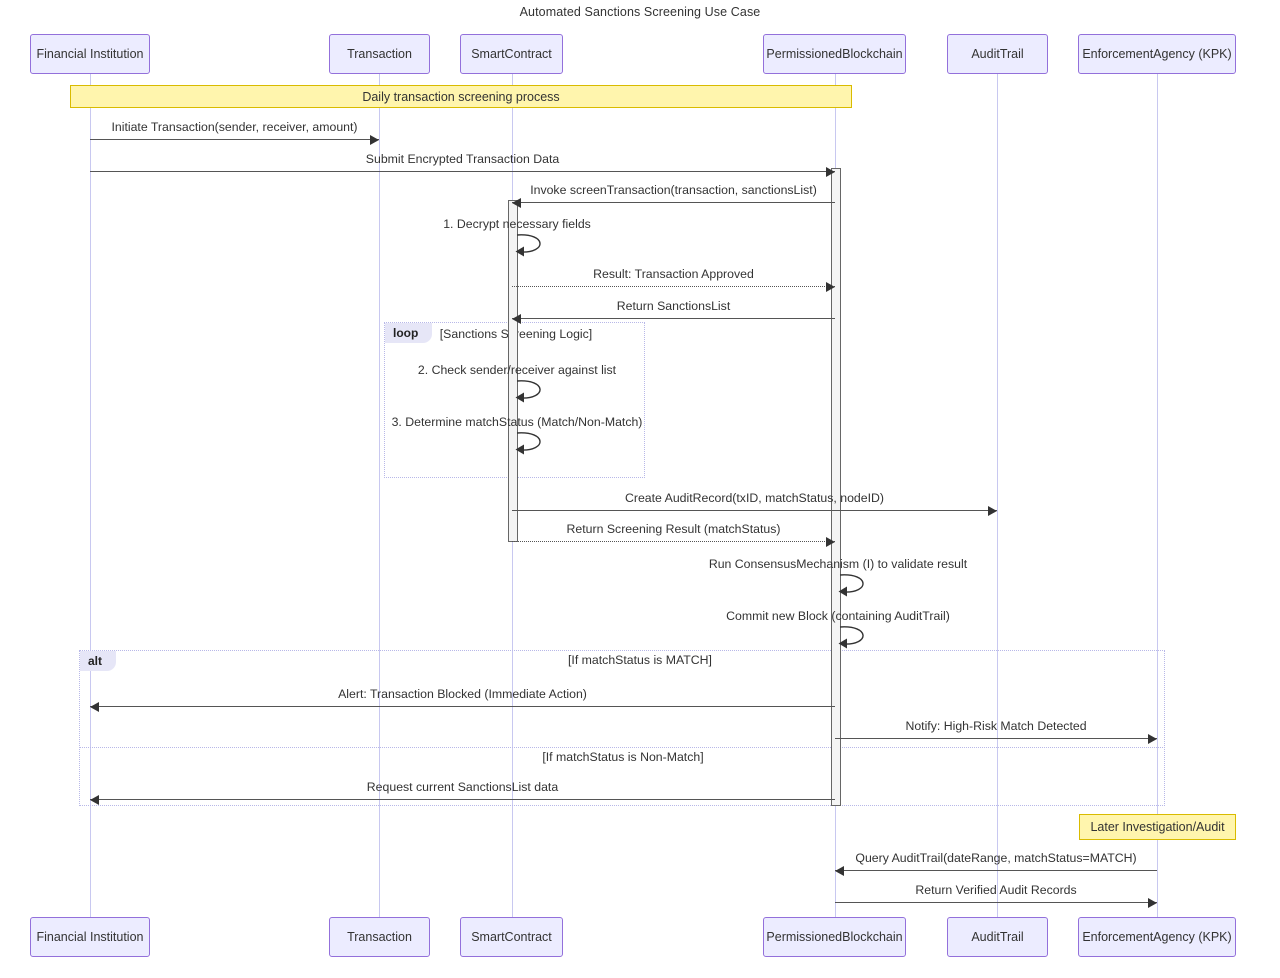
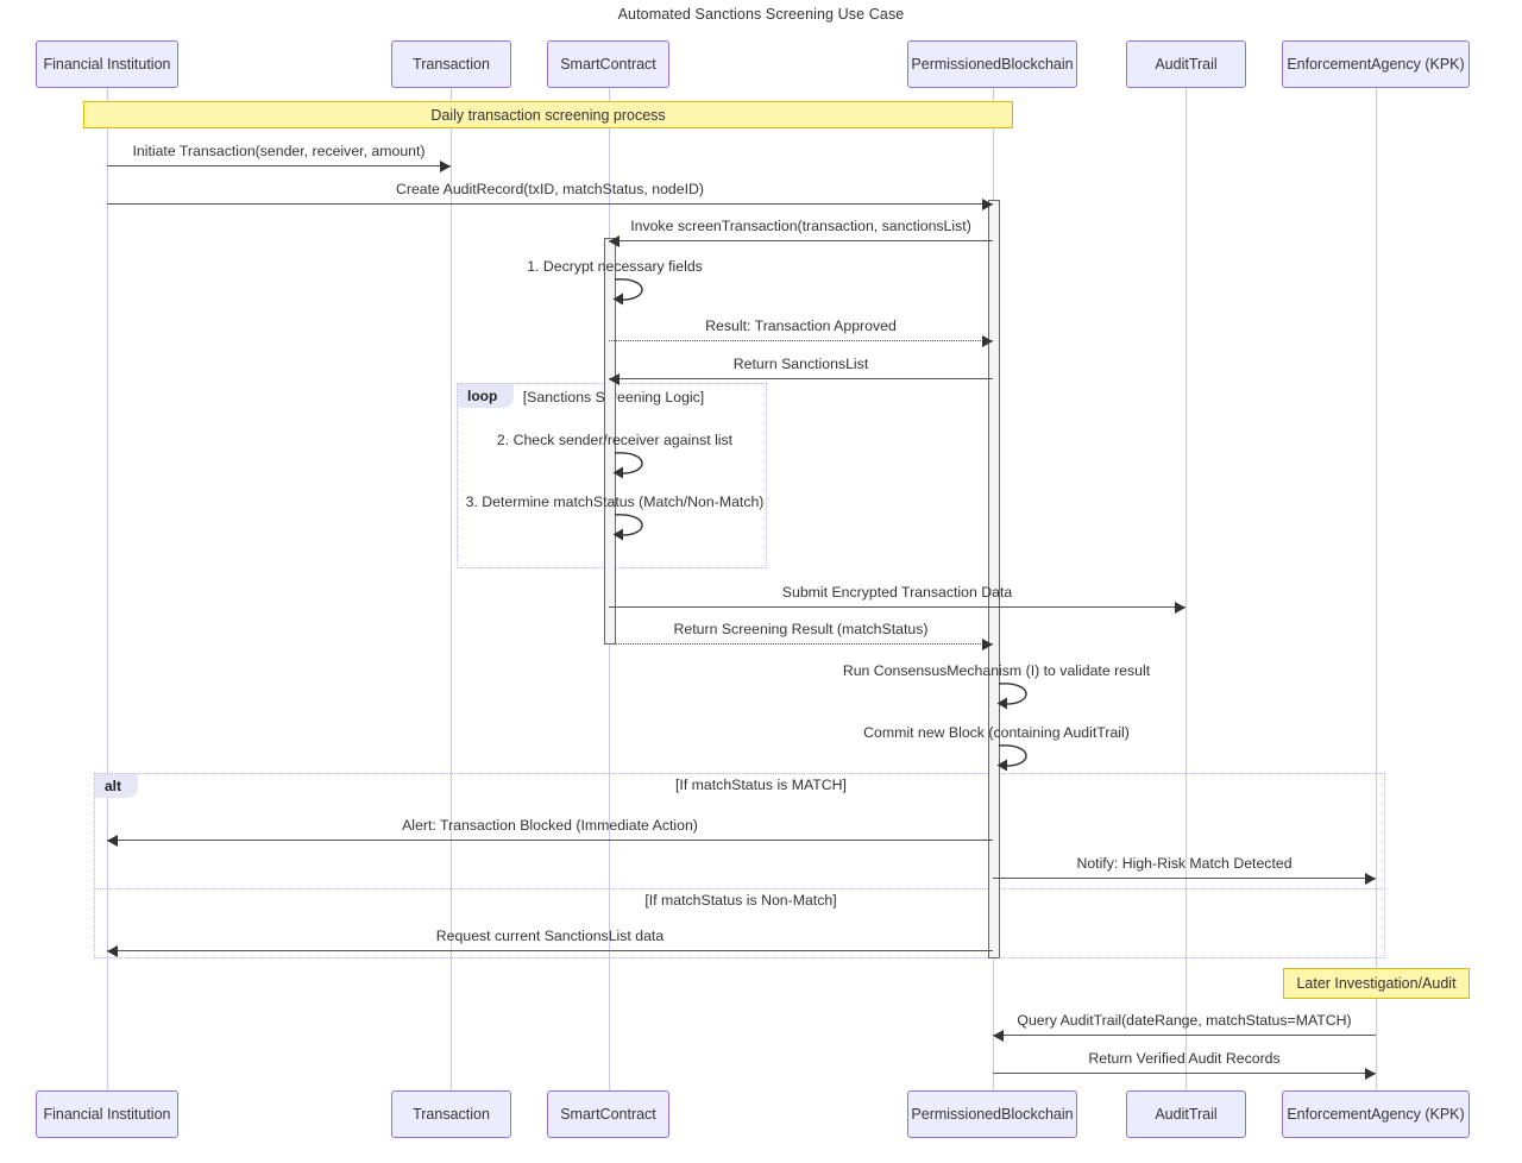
  Automated Sanctions Screening Use Case
  Financial Institution
  Transaction
  SmartContract
  PermissionedBlockchain
  AuditTrail
  EnforcementAgency (KPK)
  Financial Institution
  Transaction
  SmartContract
  PermissionedBlockchain
  AuditTrail
  EnforcementAgency (KPK)
  loop
  [Sanctions Seening Logic]
  alt
  [If matchStatus is MATCH]
  [If matchStatus is Non-Match]
  Initiate Transaction(sender, receiver, amount)
- Submit Encrypted Transaction Data
+ Create AuditRecord(txID, matchStatus, nodeID)
  Invoke screenTransaction(transaction, sanctionsList)
  Result: Transaction Approved
  Return SanctionsList
- Create AuditRecord(txID, matchStatus, nodeID)
+ Submit Encrypted Transaction Data
  Return Screening Result (matchStatus)
  Alert: Transaction Blocked (Immediate Action)
  Notify: High-Risk Match Detected
  Request current SanctionsList data
  Query AuditTrail(dateRange, matchStatus=MATCH)
  Return Verified Audit Records
  1. Decrypt necessary fields
  2. Check sender/receiver against list
  3. Determine matchStatus (Match/Non-Match)
  Run ConsensusMechanism (I) to validate result
  Commit new Block (containing AuditTrail)
  Daily transaction screening process
  Later Investigation/Audit
